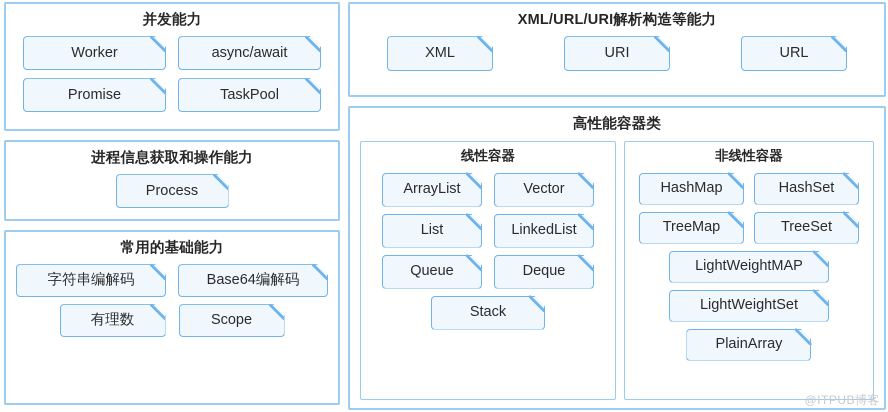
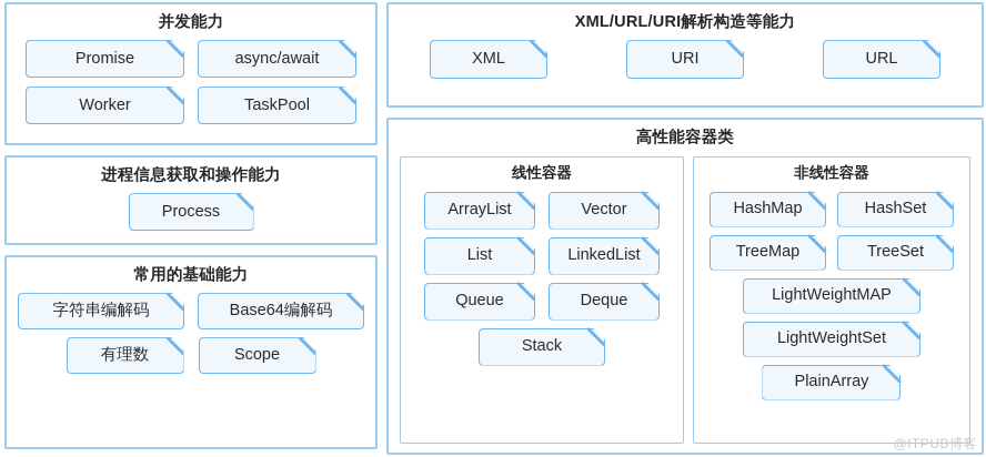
  并发能力
- Worker
+ Promise
  async/await
- Promise
+ Worker
  TaskPool
  进程信息获取和操作能力
  Process
  常用的基础能力
  字符串编解码
  Base64编解码
  有理数
  Scope
  XML/URL/URI解析构造等能力
  XML
  URI
  URL
  高性能容器类
  线性容器
  ArrayList
  Vector
  List
  LinkedList
  Queue
  Deque
  Stack
  非线性容器
  HashMap
  HashSet
  TreeMap
  TreeSet
  LightWeightMAP
  LightWeightSet
  PlainArray
  @ITPUB博客
